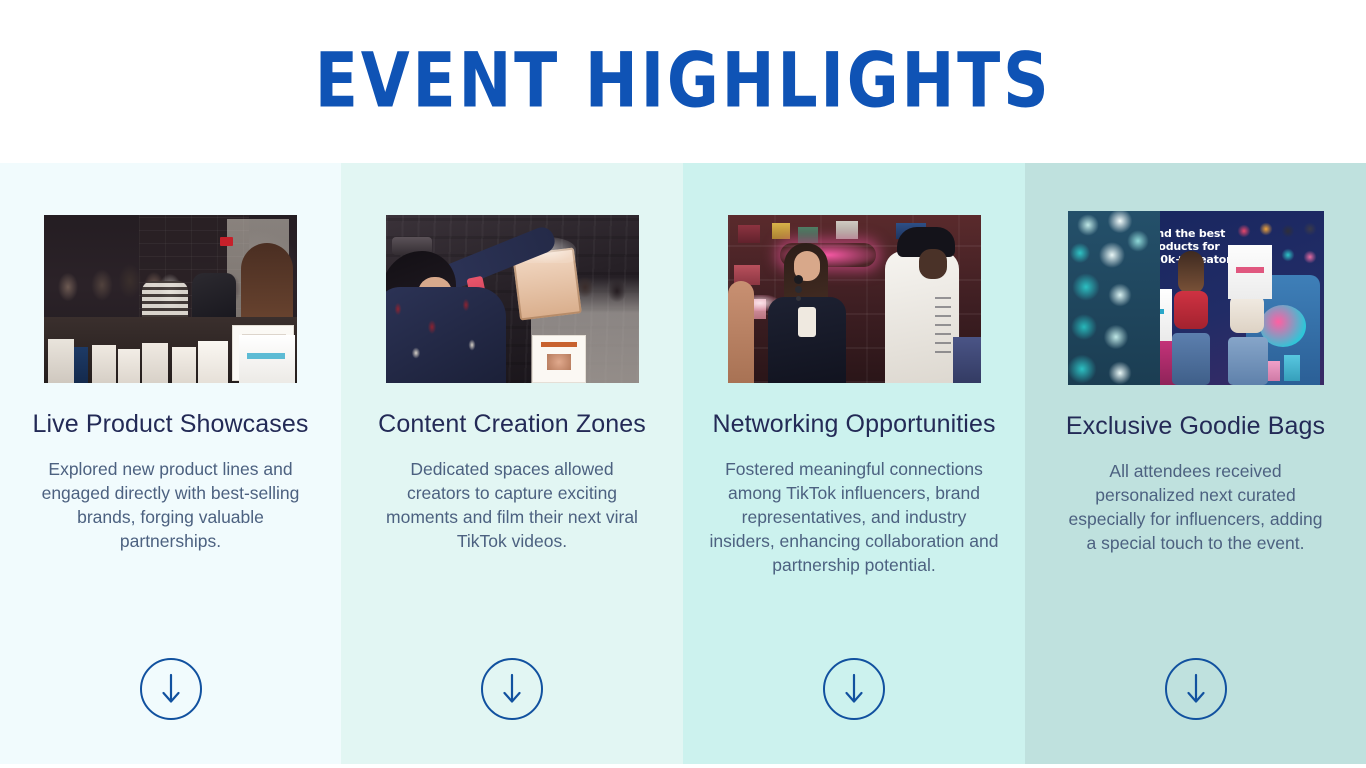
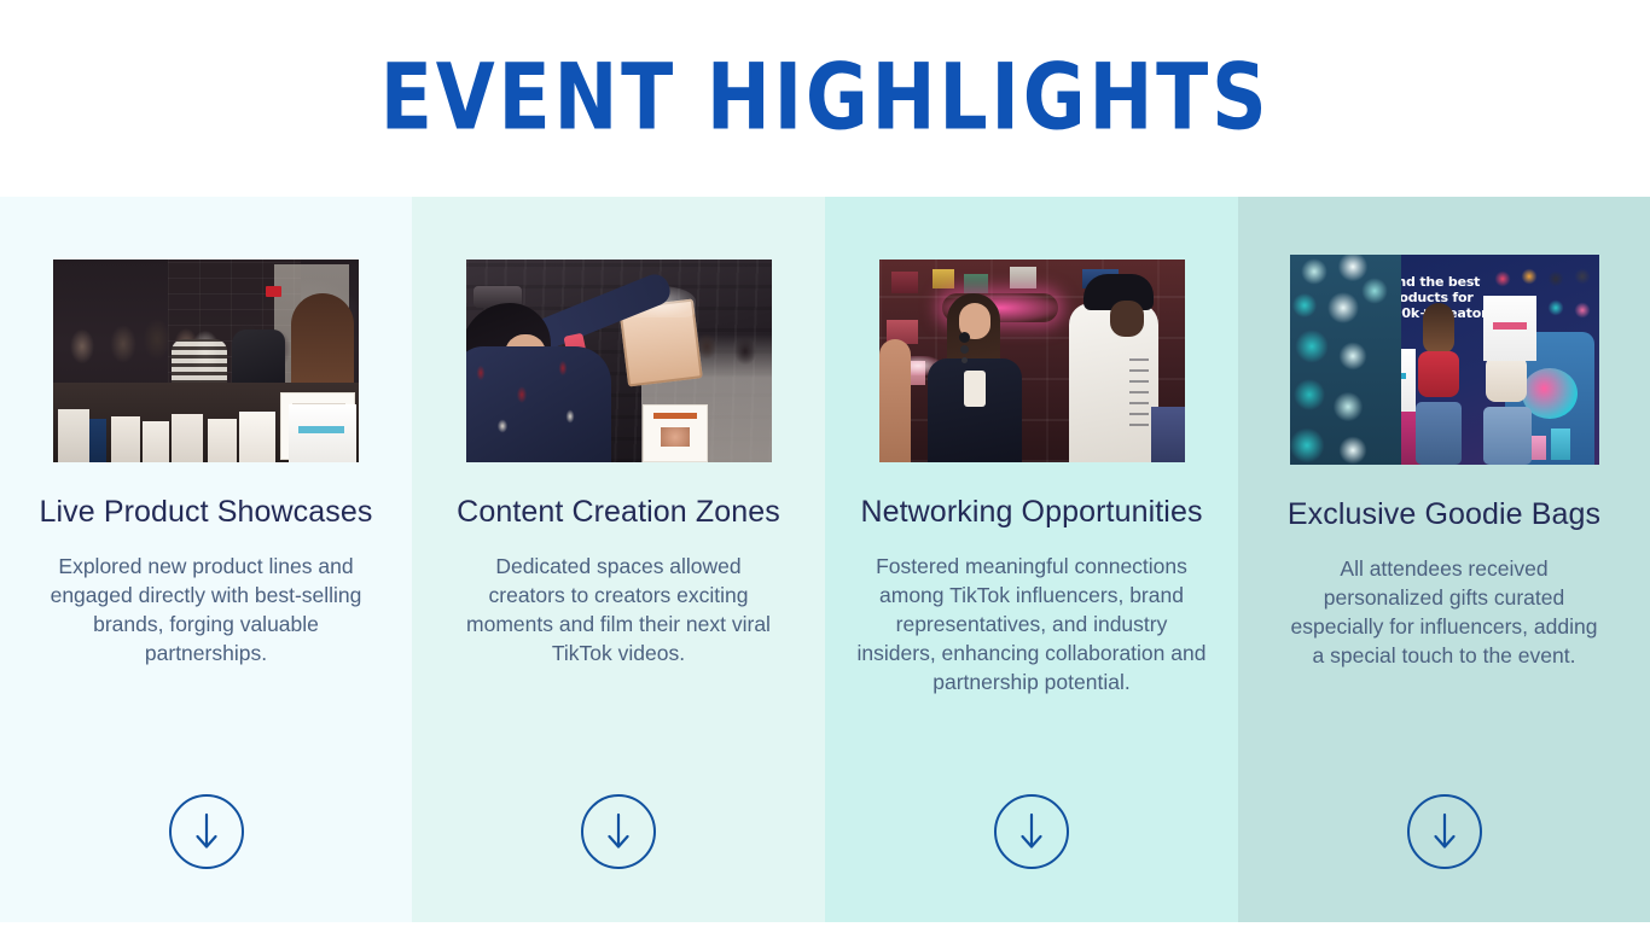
  EVENT HIGHLIGHTS
  Live Product Showcases
  Explored new product lines and engaged directly with best-selling brands, forging valuable partnerships.
  Content Creation Zones
- Dedicated spaces allowed creators to capture exciting moments and film their next viral TikTok videos.
+ Dedicated spaces allowed creators to creators exciting moments and film their next viral TikTok videos.
  Networking Opportunities
  Fostered meaningful connections among TikTok influencers, brand representatives, and industry insiders, enhancing collaboration and partnership potential.
  Exclusive Goodie Bags
- All attendees received personalized next curated especially for influencers, adding a special touch to the event.
+ All attendees received personalized gifts curated especially for influencers, adding a special touch to the event.
